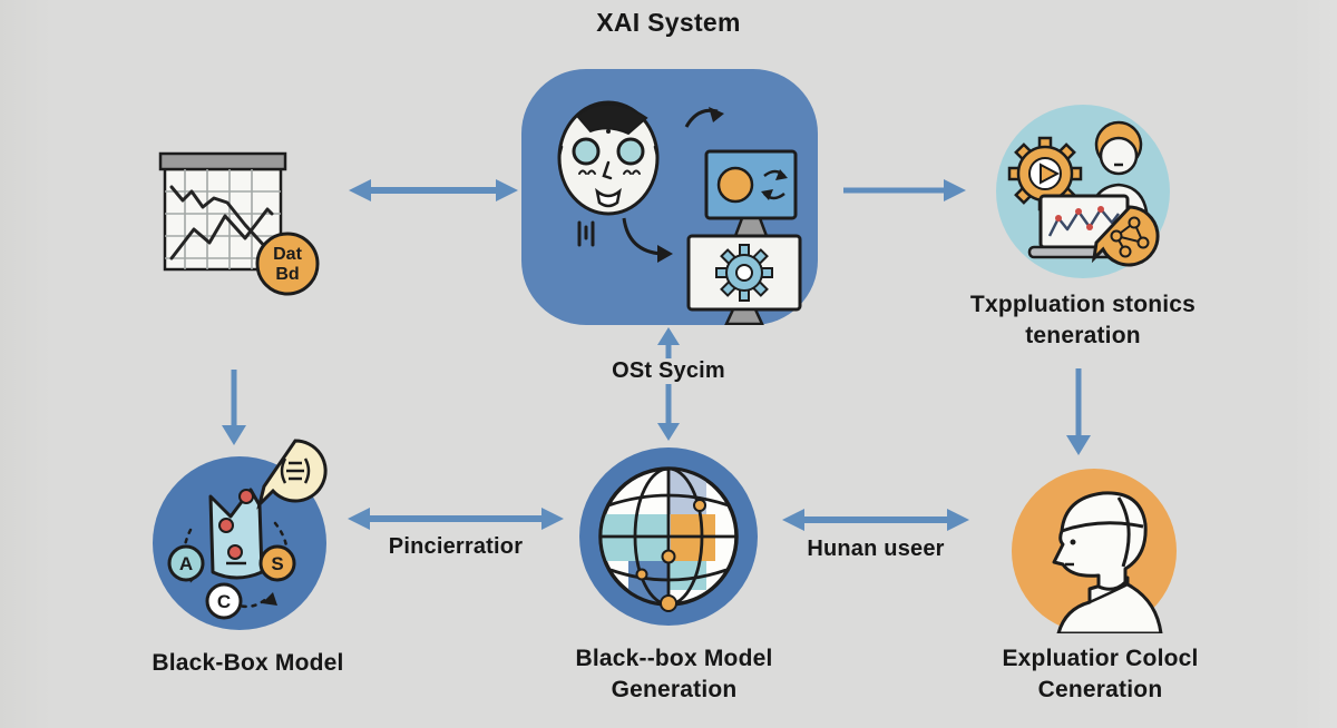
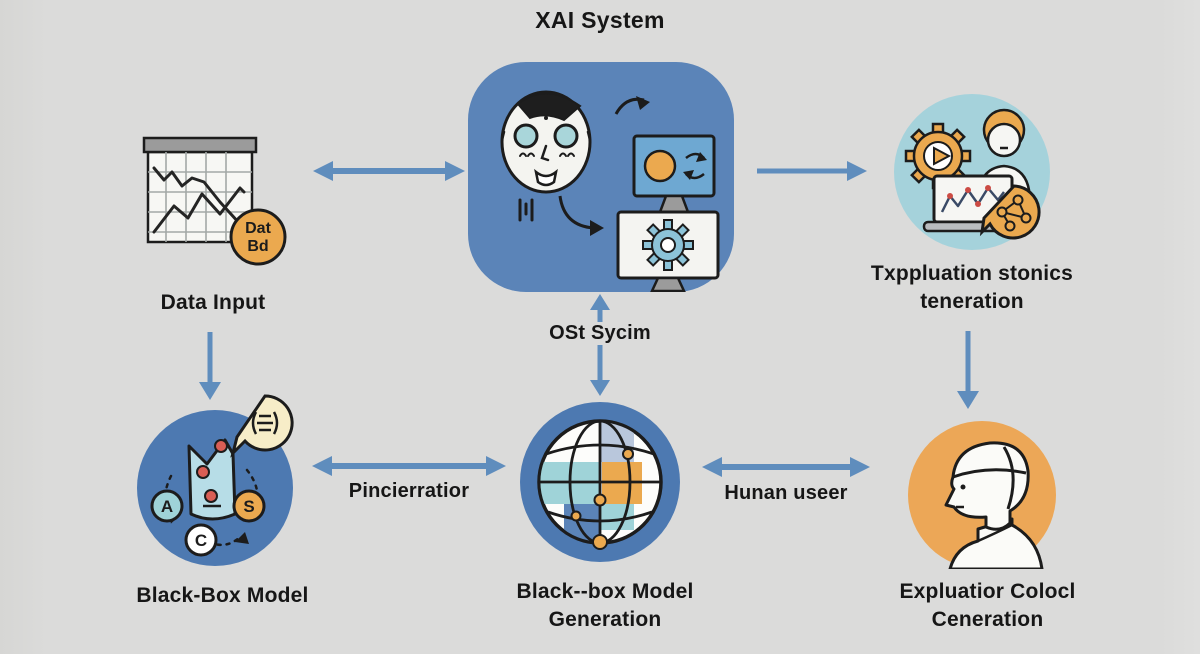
  XAI System
  Dat
  Bd
+ Data Input
  OSt Sycim
  Txppluation stonics
  teneration
  A
  C
  S
  Black-Box Model
  Pincierratior
  Black--box Model
  Generation
  Hunan useer
  Expluatior Colocl
  Ceneration
